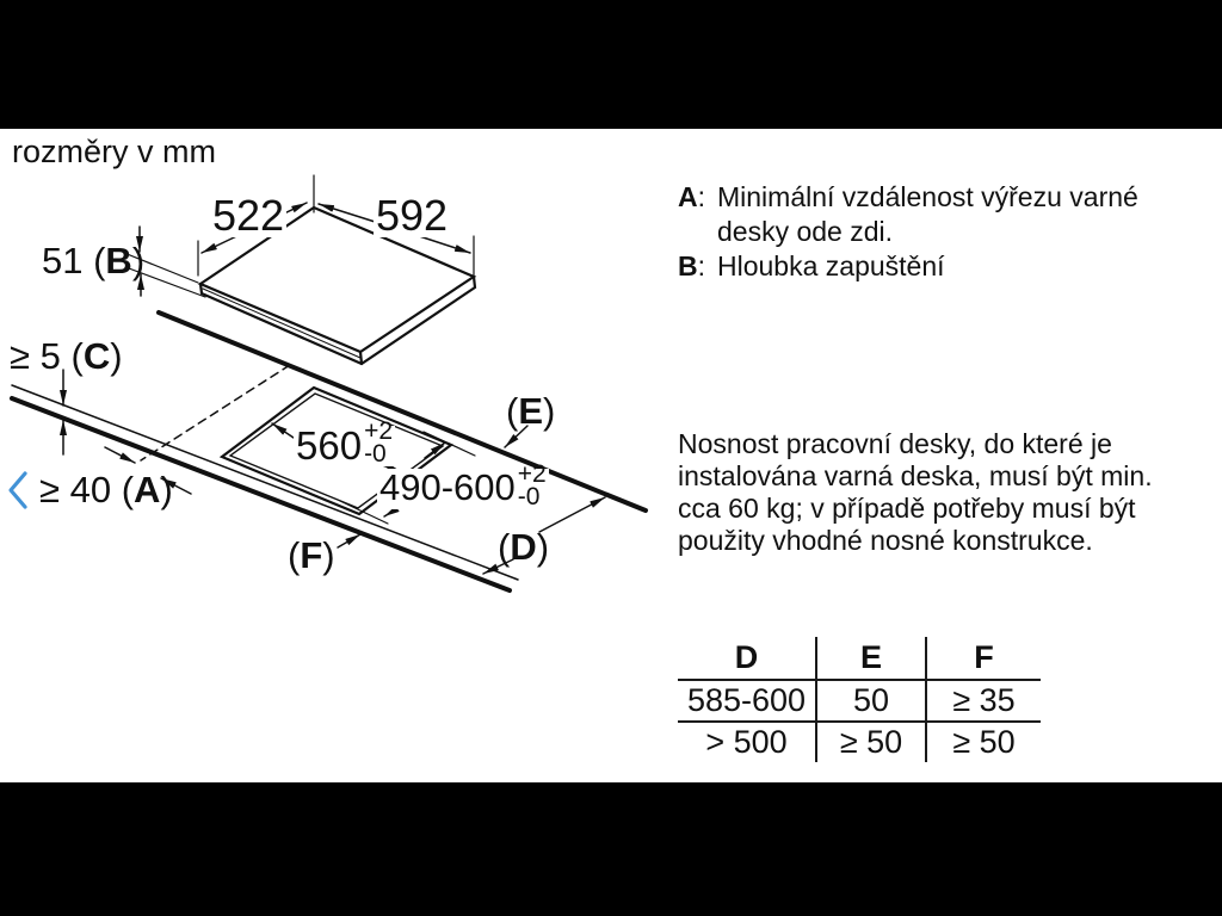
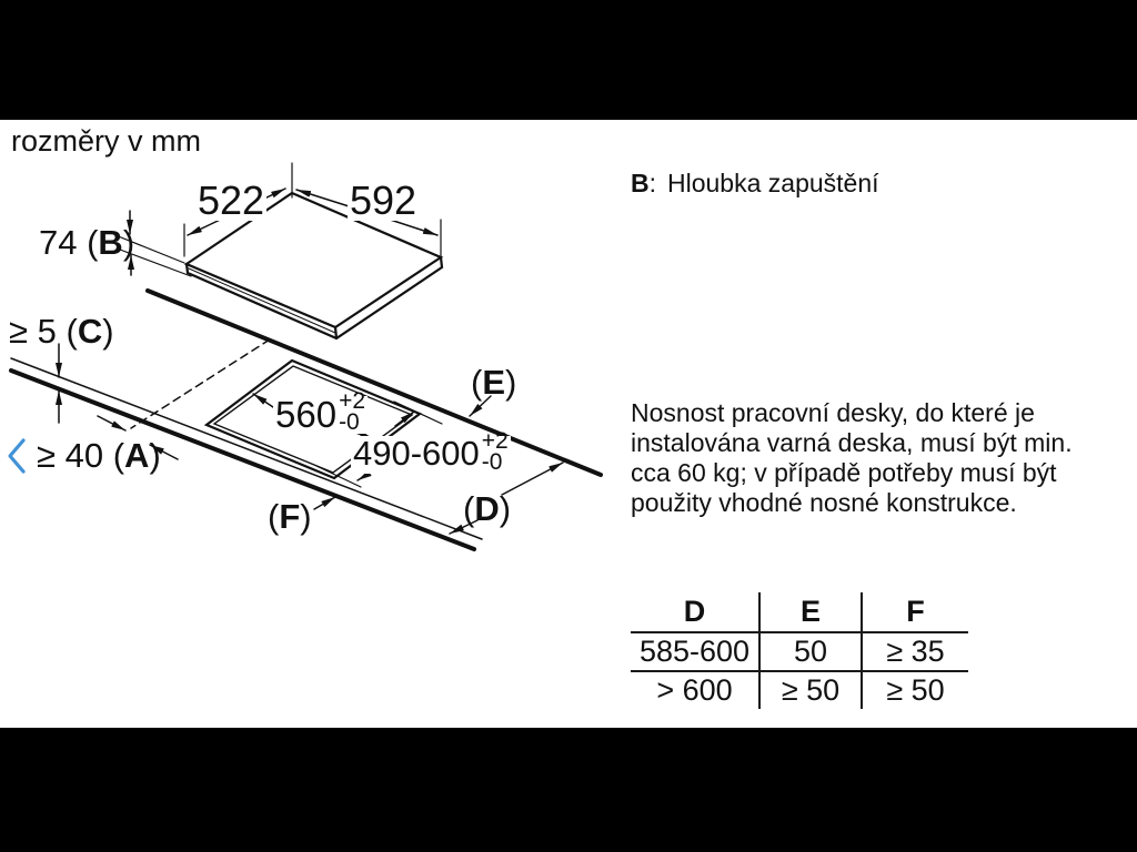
  rozměry v mm
  522
  592
- 51 (B)
+ 74 (B)
  ≥ 5 (C)
  ≥ 40 (A)
  560
  +2
  -0
  490-600
  +2
  -0
  (E)
  (D)
  (F)
- A:
- Minimální vzdálenost výřezu varné
- desky ode zdi.
  B:
  Hloubka zapuštění
  Nosnost pracovní desky, do které je
  instalována varná deska, musí být min.
  cca 60 kg; v případě potřeby musí být
  použity vhodné nosné konstrukce.
  D	E	F
  585-600	50	≥ 35
- > 500	≥ 50	≥ 50
+ > 600	≥ 50	≥ 50
